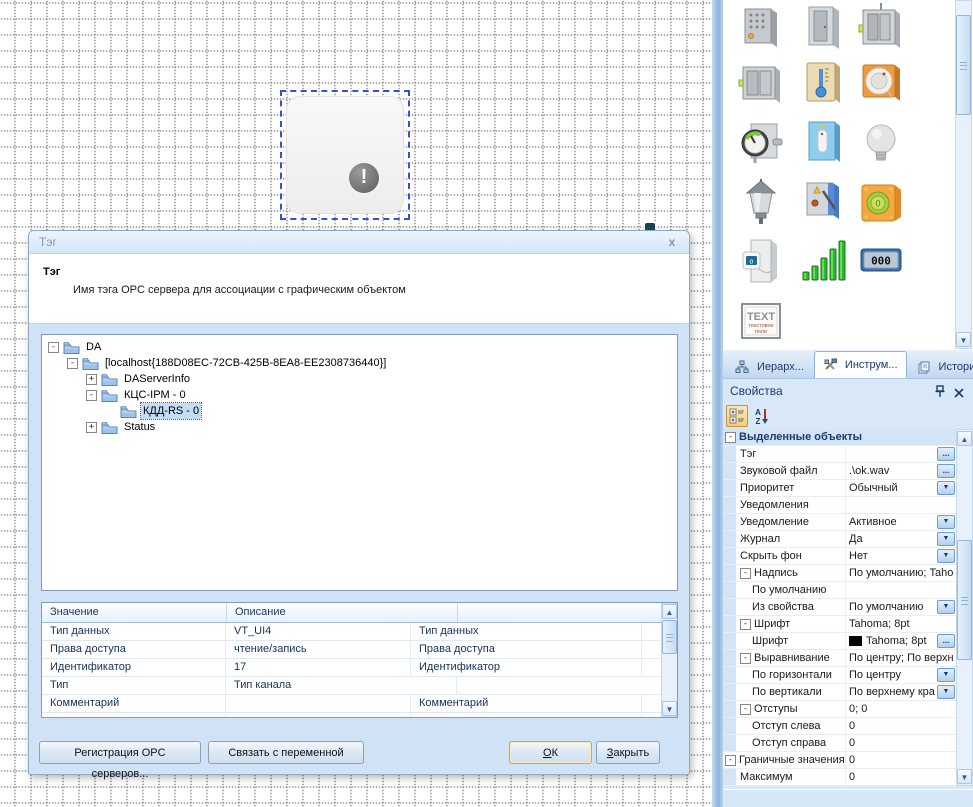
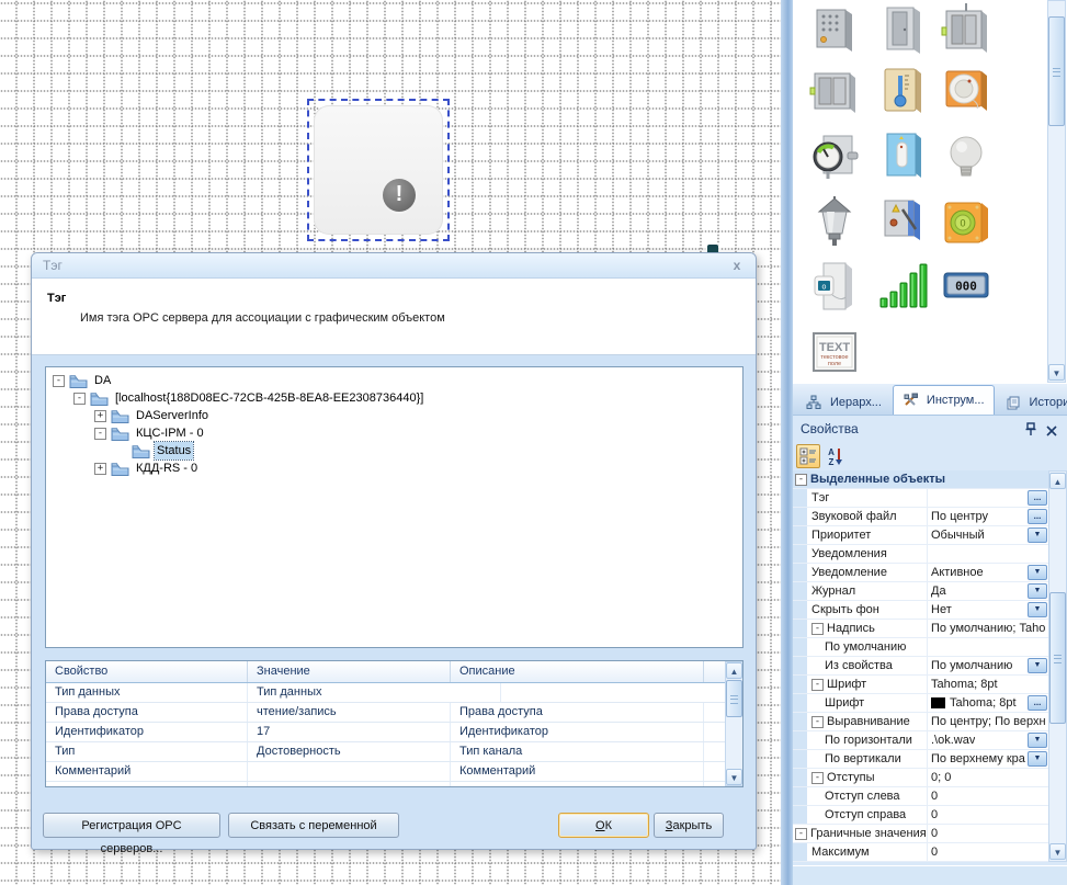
  !
  Тэг
  x
  Тэг
  Имя тэга OPC сервера для ассоциации с графическим объектом
  -
  DA
  -
  [localhost{188D08EC-72CB-425B-8EA8-EE2308736440}]
  +
  DAServerInfo
  -
  КЦС-IPM - 0
- КДД-RS - 0
+ Status
  +
- Status
+ КДД-RS - 0
+ Свойство
  Значение
  Описание
  Тип данных
- VT_UI4
  Тип данных
  Права доступа
  чтение/запись
  Права доступа
  Идентификатор
  17
  Идентификатор
  Тип
+ Достоверность
  Тип канала
  Комментарий
  Комментарий
  ▲
  ▼
  Регистрация OPC серверов...
  Связать с переменной
  ОК
  Закрыть
  ▼
  0
  000
  TEXT
  Иерарх...
  Инструм...
  Истори
  Свойства
  А
  Z
  -
  Выделенные объекты
  Тэг
  ...
  Звуковой файл
- .\ok.wav
+ По центру
  ...
  Приоритет
  Обычный
  Уведомления
  Уведомление
  Активное
  Журнал
  Да
  Скрыть фон
  Нет
  -
  Надпись
  По умолчанию; Taho
  По умолчанию
  Из свойства
  По умолчанию
  -
  Шрифт
  Tahoma; 8pt
  Шрифт
  Tahoma; 8pt
  ...
  -
  Выравнивание
  По центру; По верхн
  По горизонтали
- По центру
+ .\ok.wav
  По вертикали
  По верхнему кра
  -
  Отступы
  0; 0
  Отступ слева
  0
  Отступ справа
  0
  -
  Граничные значения
  0
  Максимум
  0
  ▲
  ▼
